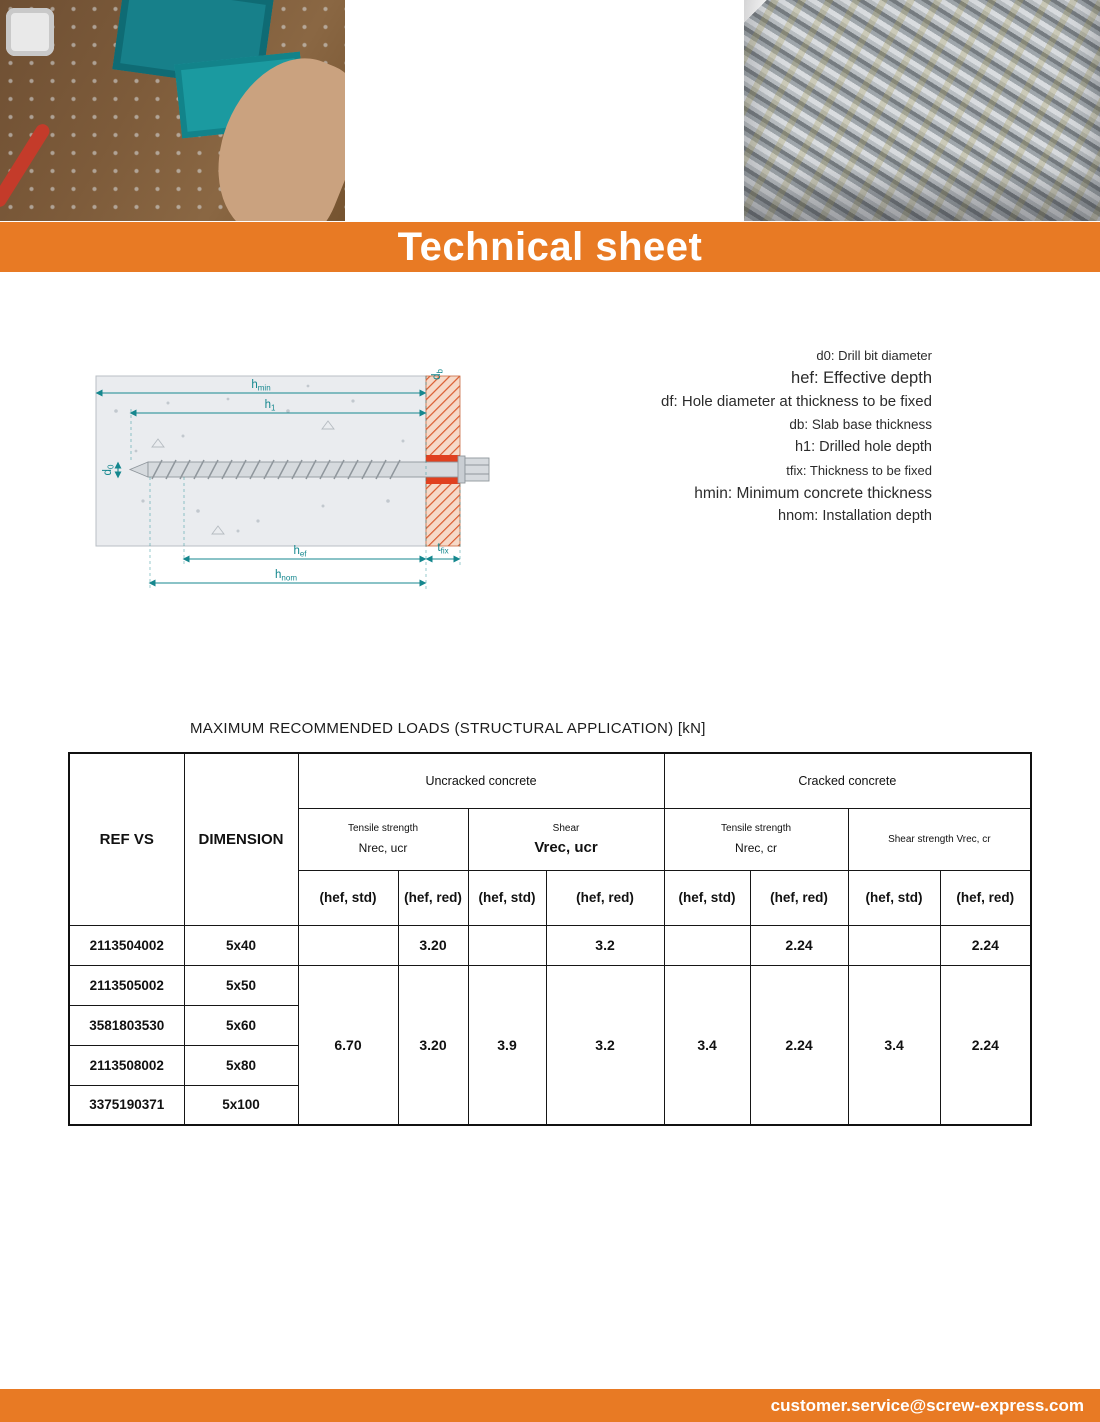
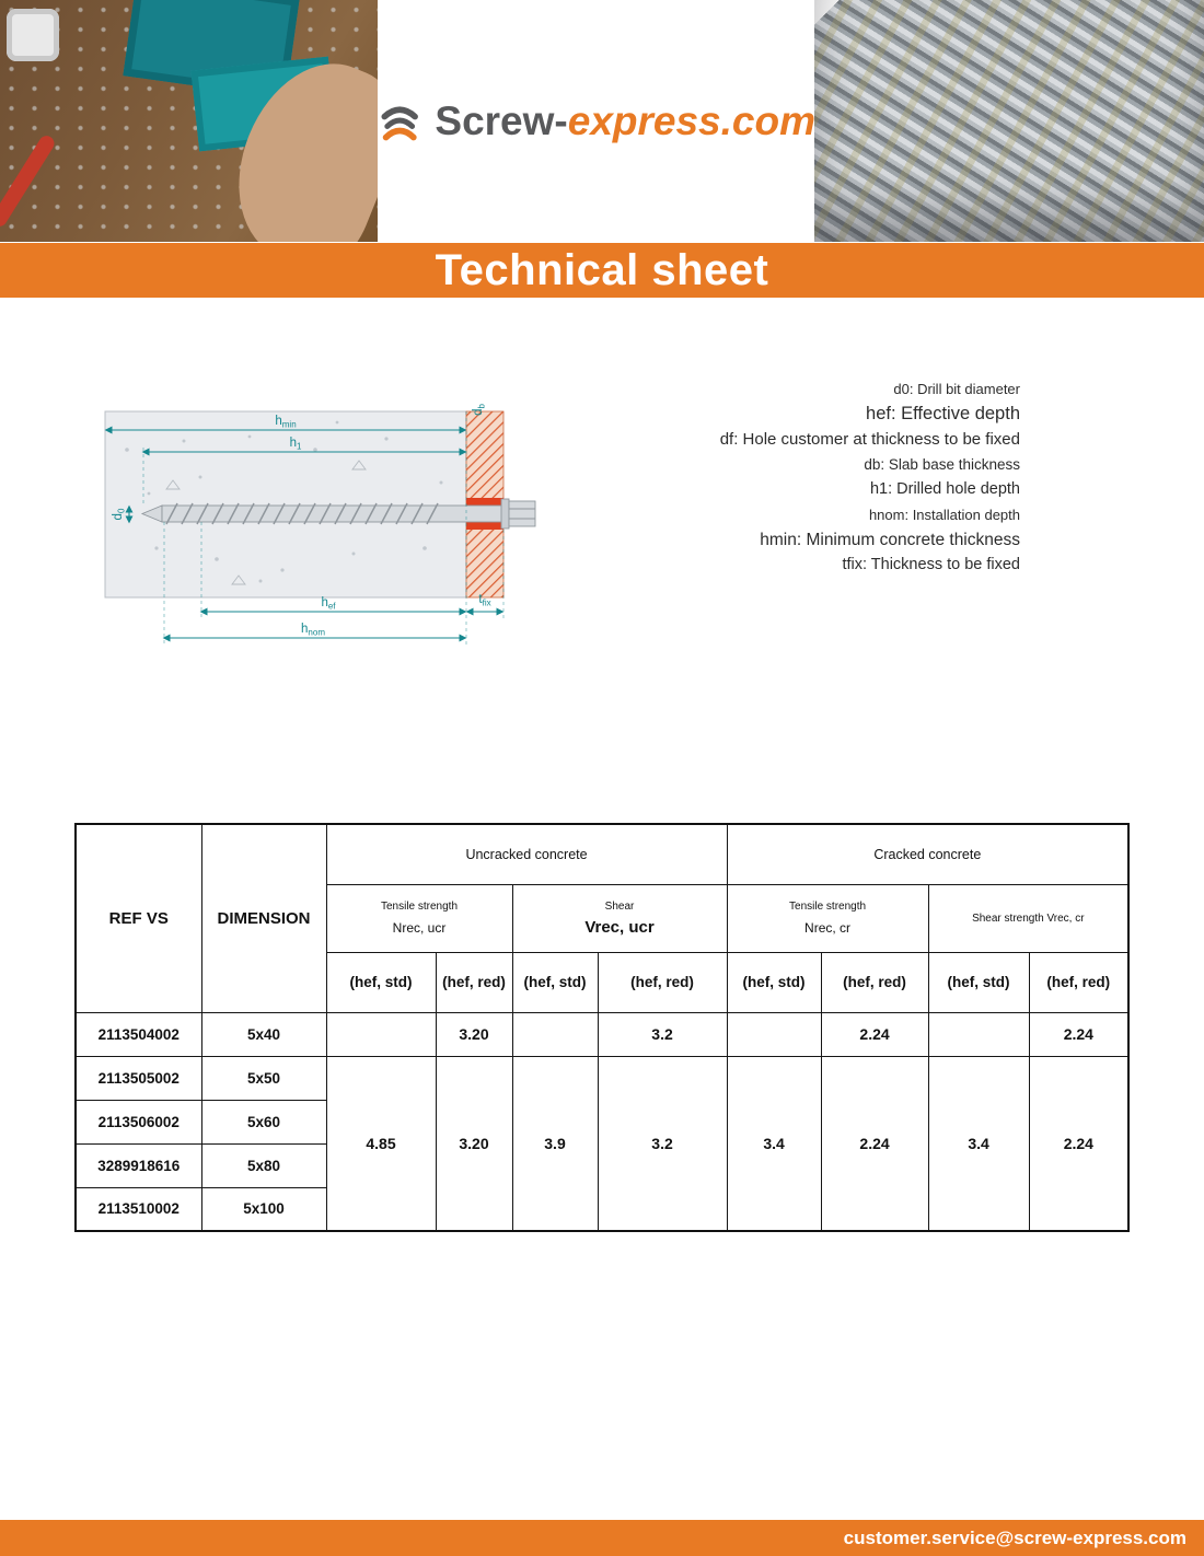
+ Screw-express.com
  Technical sheet
  hmin
  h1
  hef
  hnom
  tfix
  d0: Drill bit diameter
  hef: Effective depth
- df: Hole diameter at thickness to be fixed
+ df: Hole customer at thickness to be fixed
  db: Slab base thickness
  h1: Drilled hole depth
- tfix: Thickness to be fixed
+ hnom: Installation depth
  hmin: Minimum concrete thickness
- hnom: Installation depth
+ tfix: Thickness to be fixed
- MAXIMUM RECOMMENDED LOADS (STRUCTURAL APPLICATION) [kN]
  REF VS	DIMENSION	Uncracked concrete	Cracked concrete
  Tensile strength Nrec, ucr	Shear Vrec, ucr	Tensile strength Nrec, cr	Shear strength Vrec, cr
  (hef, std)	(hef, red)	(hef, std)	(hef, red)	(hef, std)	(hef, red)	(hef, std)	(hef, red)
  2113504002	5x40		3.20		3.2		2.24		2.24
- 2113505002	5x50	6.70	3.20	3.9	3.2	3.4	2.24	3.4	2.24
+ 2113505002	5x50	4.85	3.20	3.9	3.2	3.4	2.24	3.4	2.24
- 3581803530	5x60
+ 2113506002	5x60
- 2113508002	5x80
+ 3289918616	5x80
- 3375190371	5x100
+ 2113510002	5x100
  customer.service@screw-express.com
